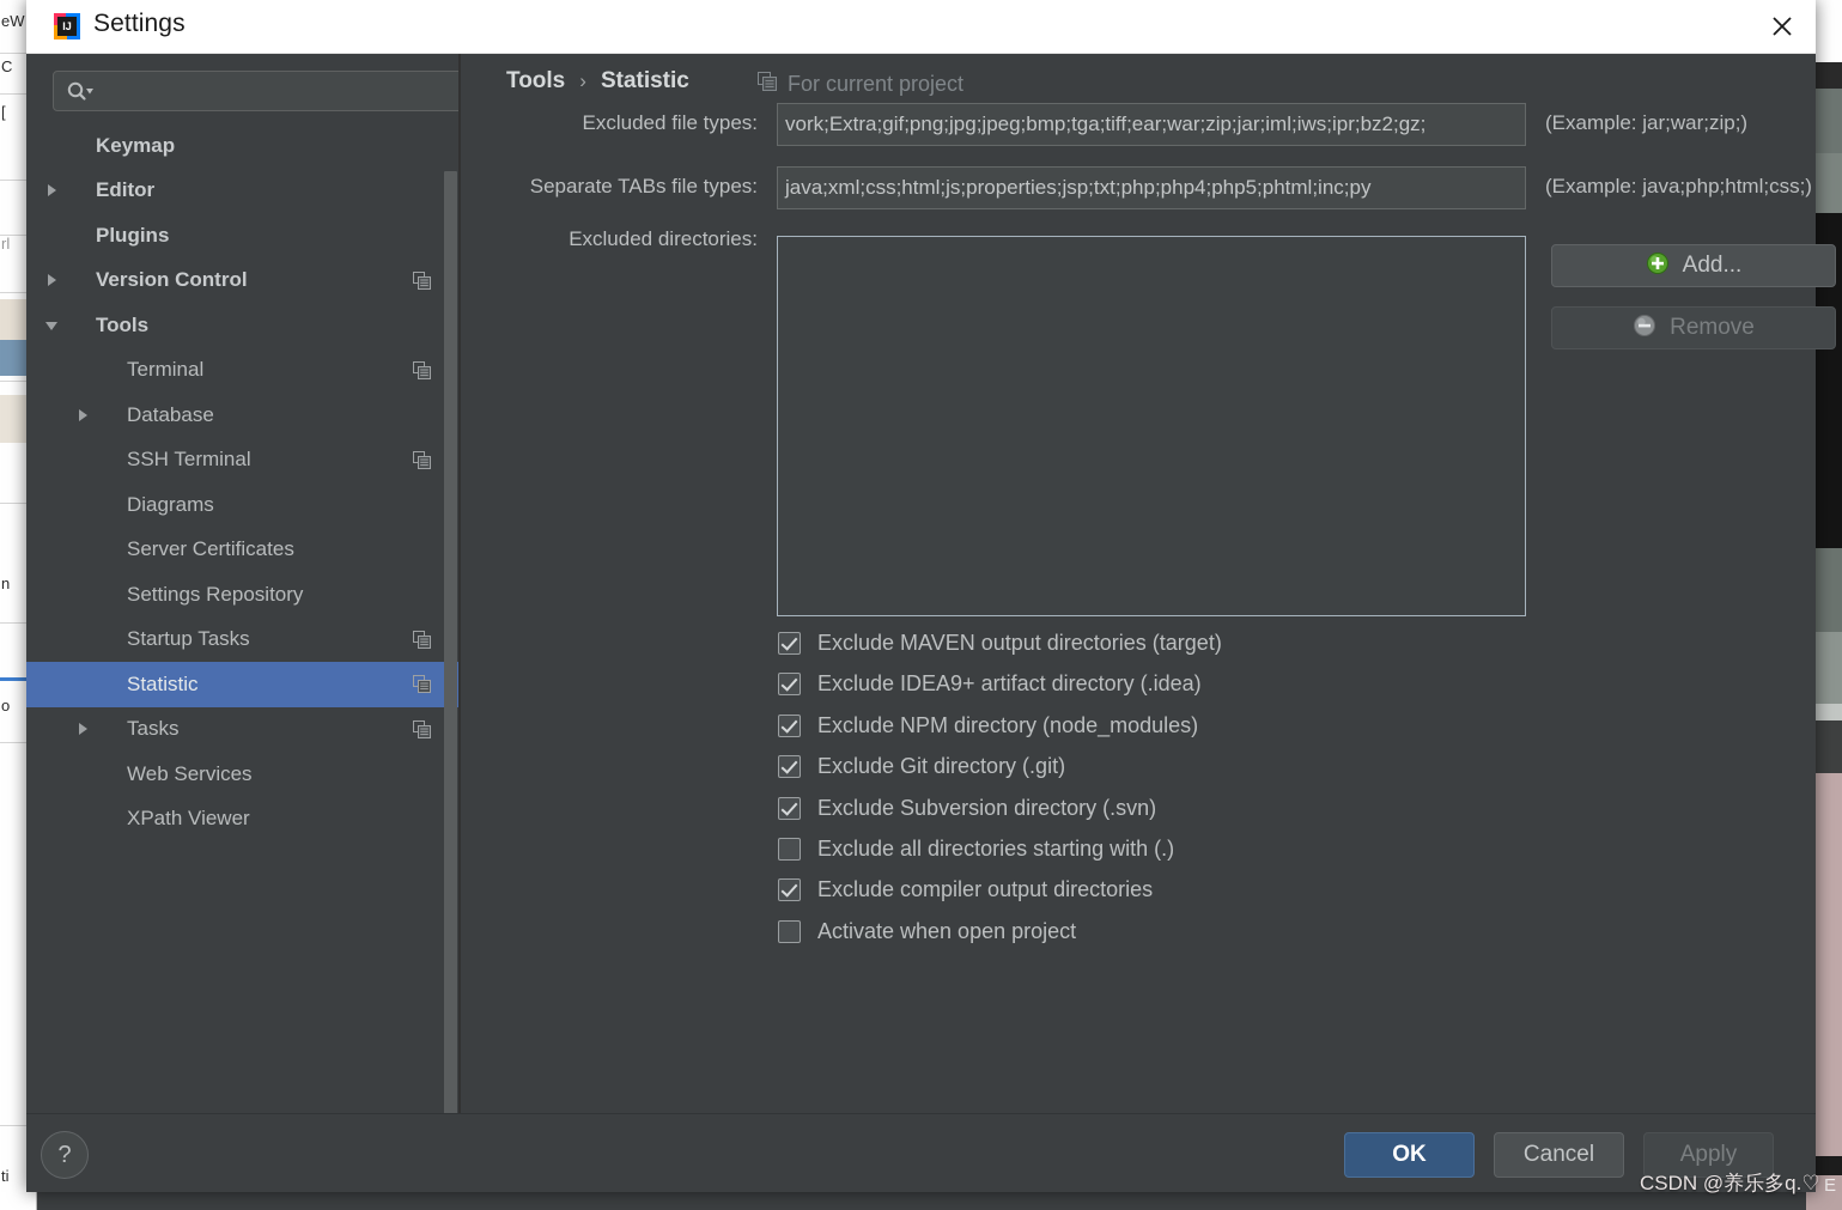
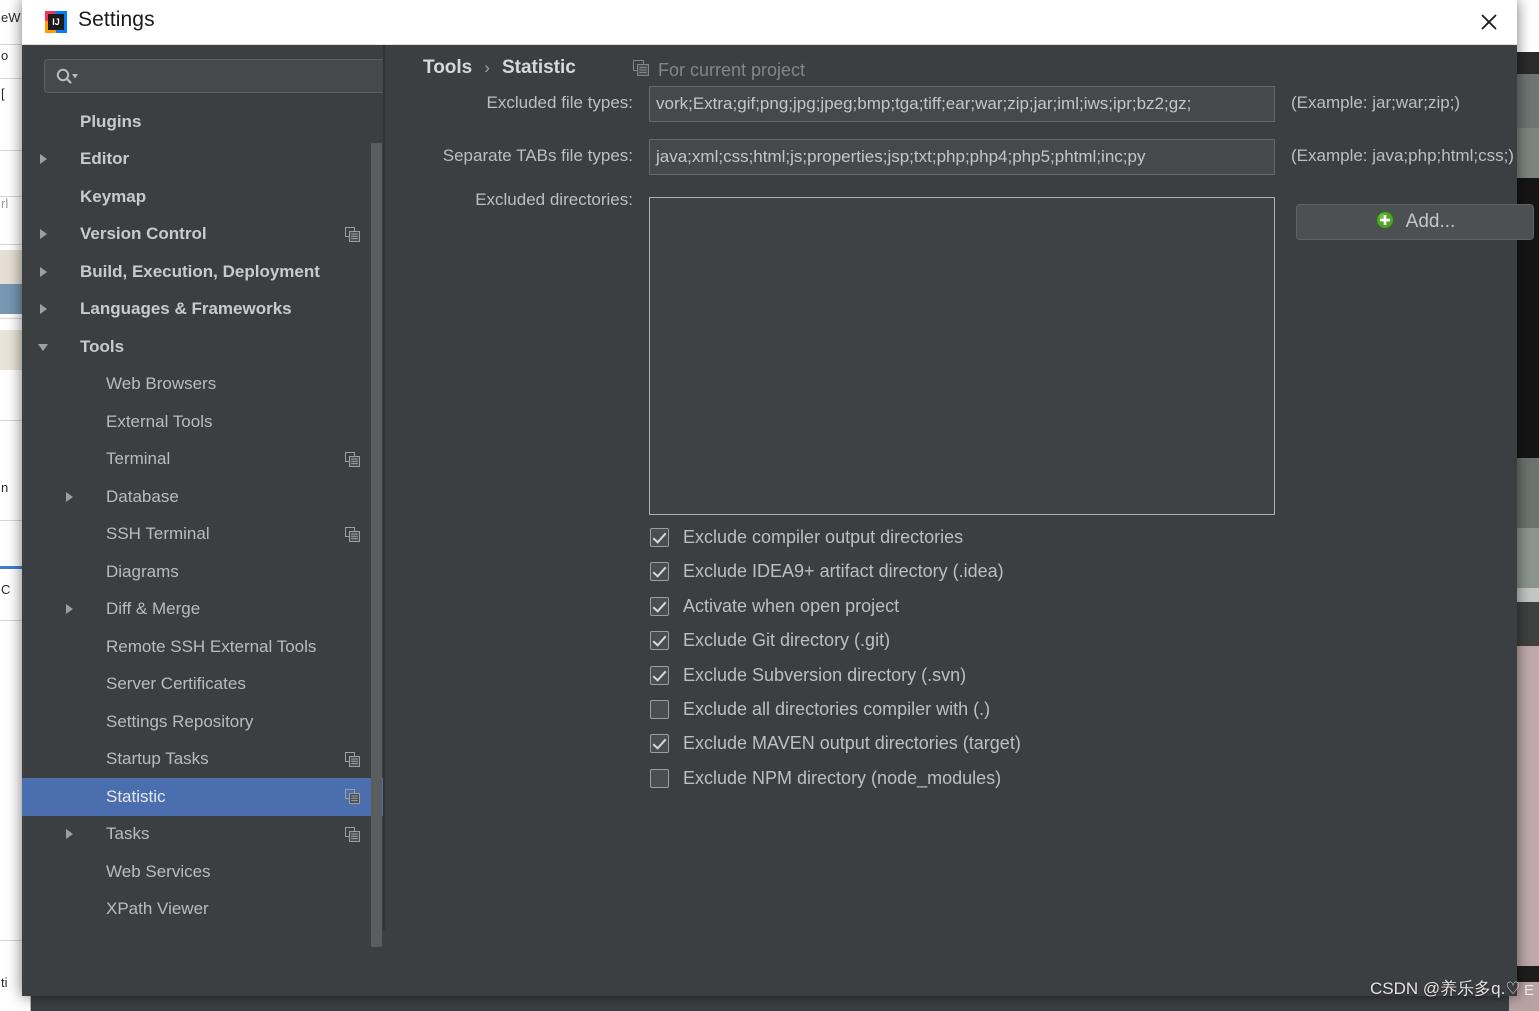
  eW
- C
+ o
  [
  rl
  n
- o
+ C
  ti
  E
  IJ
  Settings
- Keymap
+ Plugins
  Editor
- Plugins
+ Keymap
  Version Control
+ Build, Execution, Deployment
+ Languages & Frameworks
  Tools
+ Web Browsers
+ External Tools
  Terminal
  Database
  SSH Terminal
  Diagrams
+ Diff & Merge
+ Remote SSH External Tools
  Server Certificates
  Settings Repository
  Startup Tasks
  Statistic
  Tasks
  Web Services
  XPath Viewer
  Tools
  ›
  Statistic
  For current project
  Excluded file types:
  vork;Extra;gif;png;jpg;jpeg;bmp;tga;tiff;ear;war;zip;jar;iml;iws;ipr;bz2;gz;
  (Example: jar;war;zip;)
  Separate TABs file types:
  java;xml;css;html;js;properties;jsp;txt;php;php4;php5;phtml;inc;py
  (Example: java;php;html;css;)
  Excluded directories:
  Add...
- Remove
- Exclude MAVEN output directories (target)
+ Exclude compiler output directories
  Exclude IDEA9+ artifact directory (.idea)
- Exclude NPM directory (node_modules)
+ Activate when open project
  Exclude Git directory (.git)
  Exclude Subversion directory (.svn)
- Exclude all directories starting with (.)
+ Exclude all directories compiler with (.)
- Exclude compiler output directories
+ Exclude MAVEN output directories (target)
- Activate when open project
+ Exclude NPM directory (node_modules)
- ?
- OK
- Cancel
- Apply
  CSDN @养乐多q.♡
